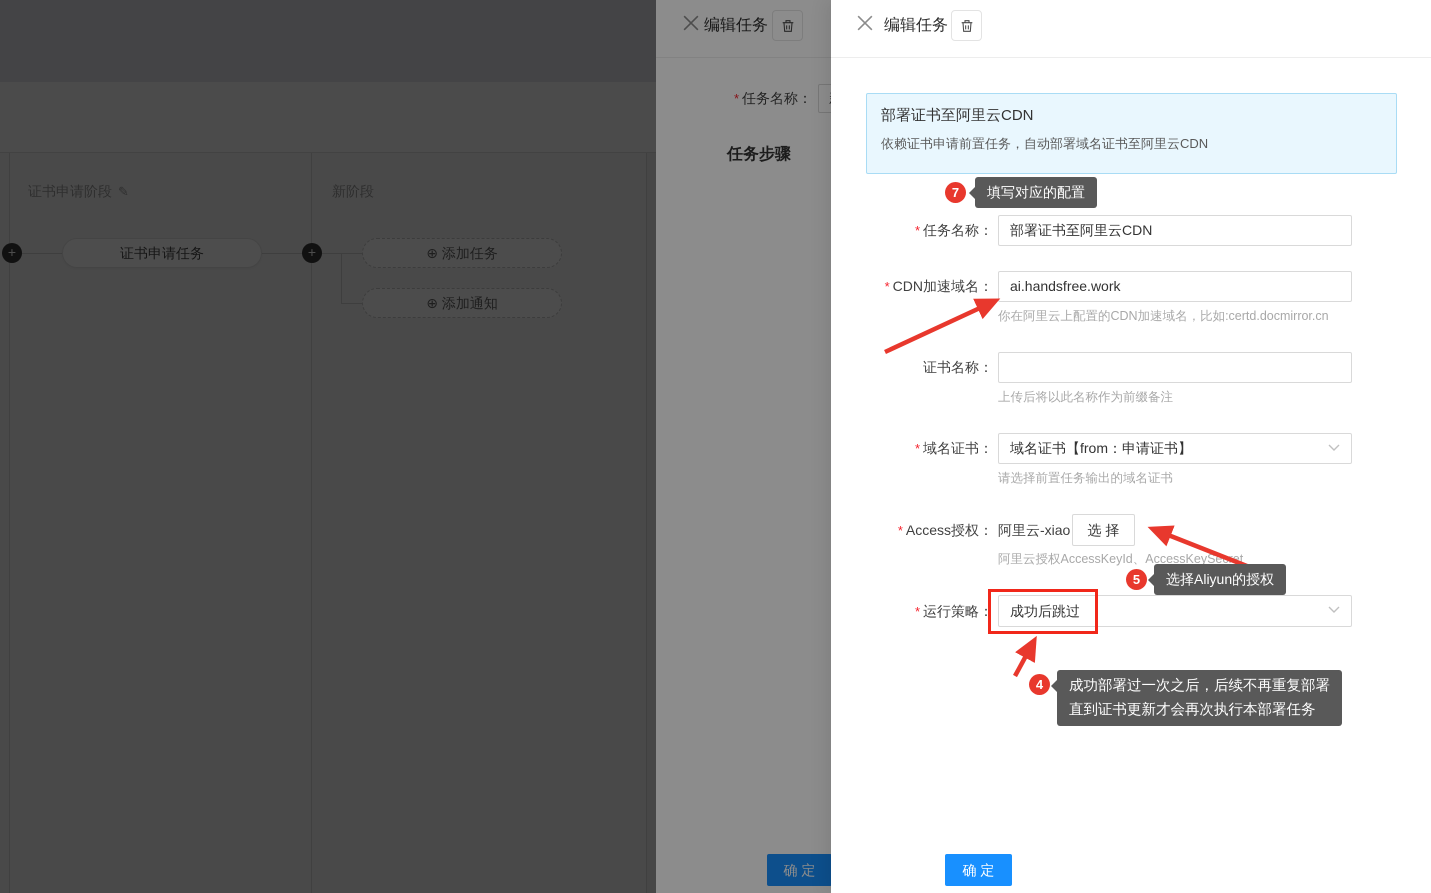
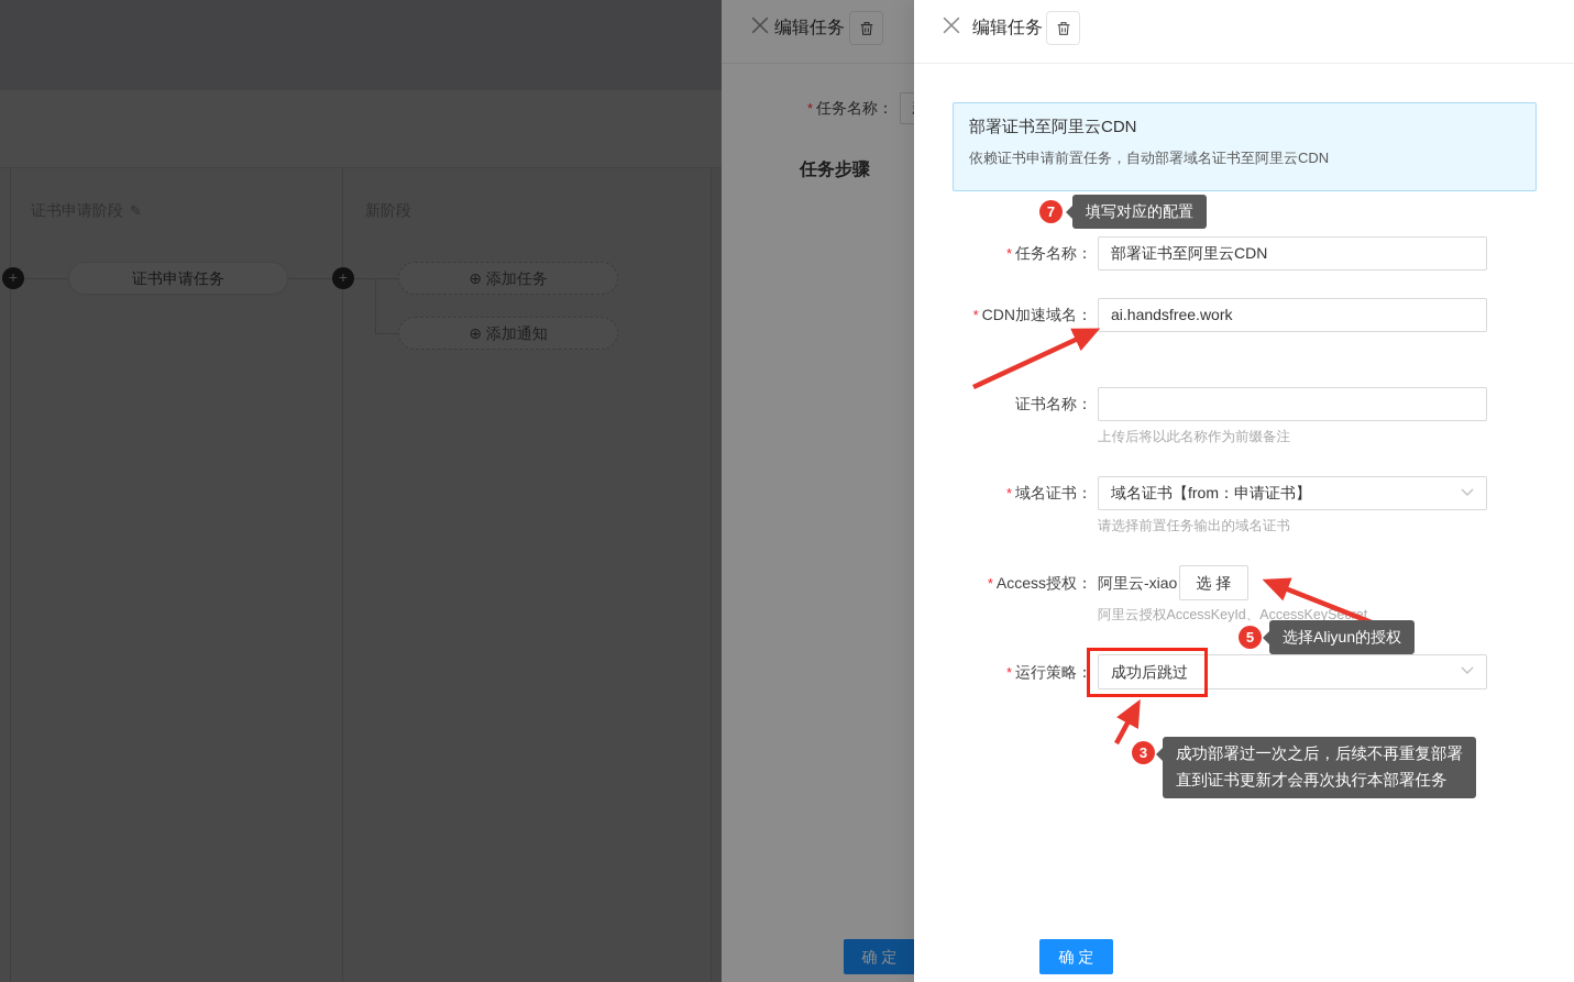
  证书申请阶段
  新阶段
  +
  +
  证书申请任务
  ⊕ 添加任务
  ⊕ 添加通知
  编辑任务
  * 任务名称：
  任务步骤
  确 定
  编辑任务
  部署证书至阿里云CDN
  依赖证书申请前置任务，自动部署域名证书至阿里云CDN
  7
  填写对应的配置
  * 任务名称：
  部署证书至阿里云CDN
  * CDN加速域名：
  ai.handsfree.work
- 你在阿里云上配置的CDN加速域名，比如:certd.docmirror.cn
  证书名称：
  上传后将以此名称作为前缀备注
  * 域名证书：
  域名证书【from：申请证书】
  请选择前置任务输出的域名证书
  * Access授权：
  阿里云-xiao
  选 择
  阿里云授权AccessKeyId、AccessKeySeet
  5
  选择Aliyun的授权
  * 运行策略：
  成功后跳过
- 4
+ 3
  成功部署过一次之后，后续不再重复部署
  直到证书更新才会再次执行本部署任务
  确 定
